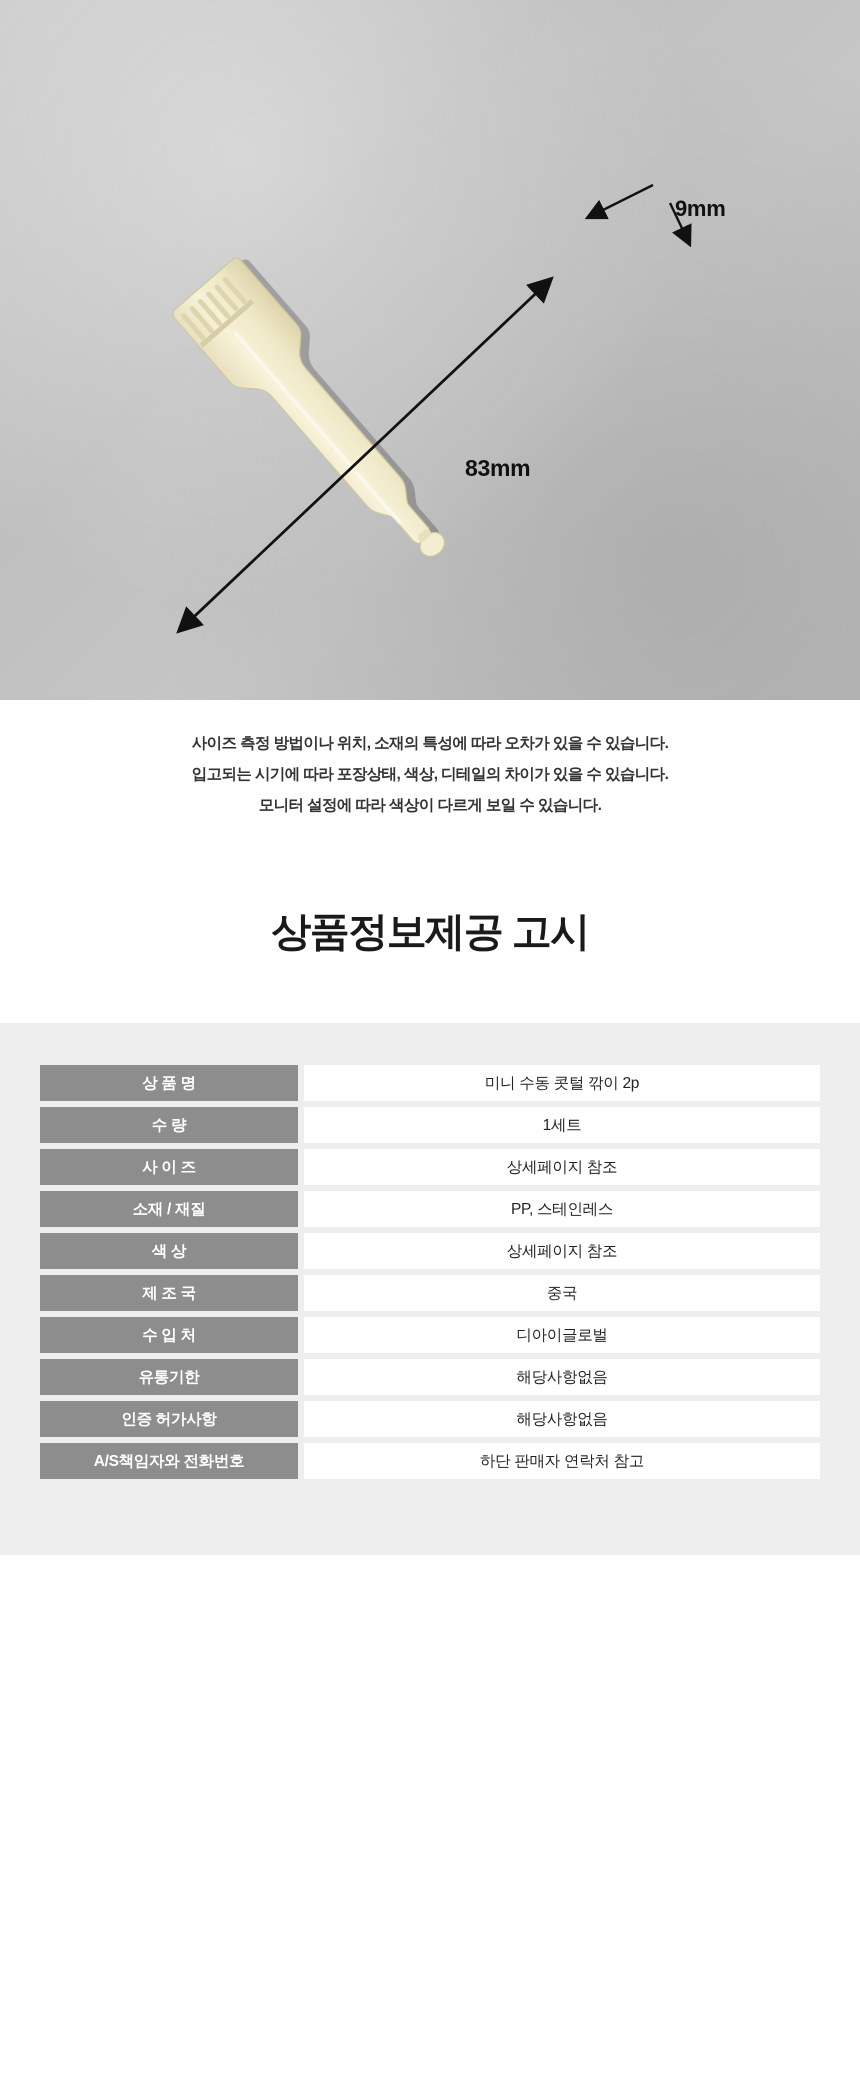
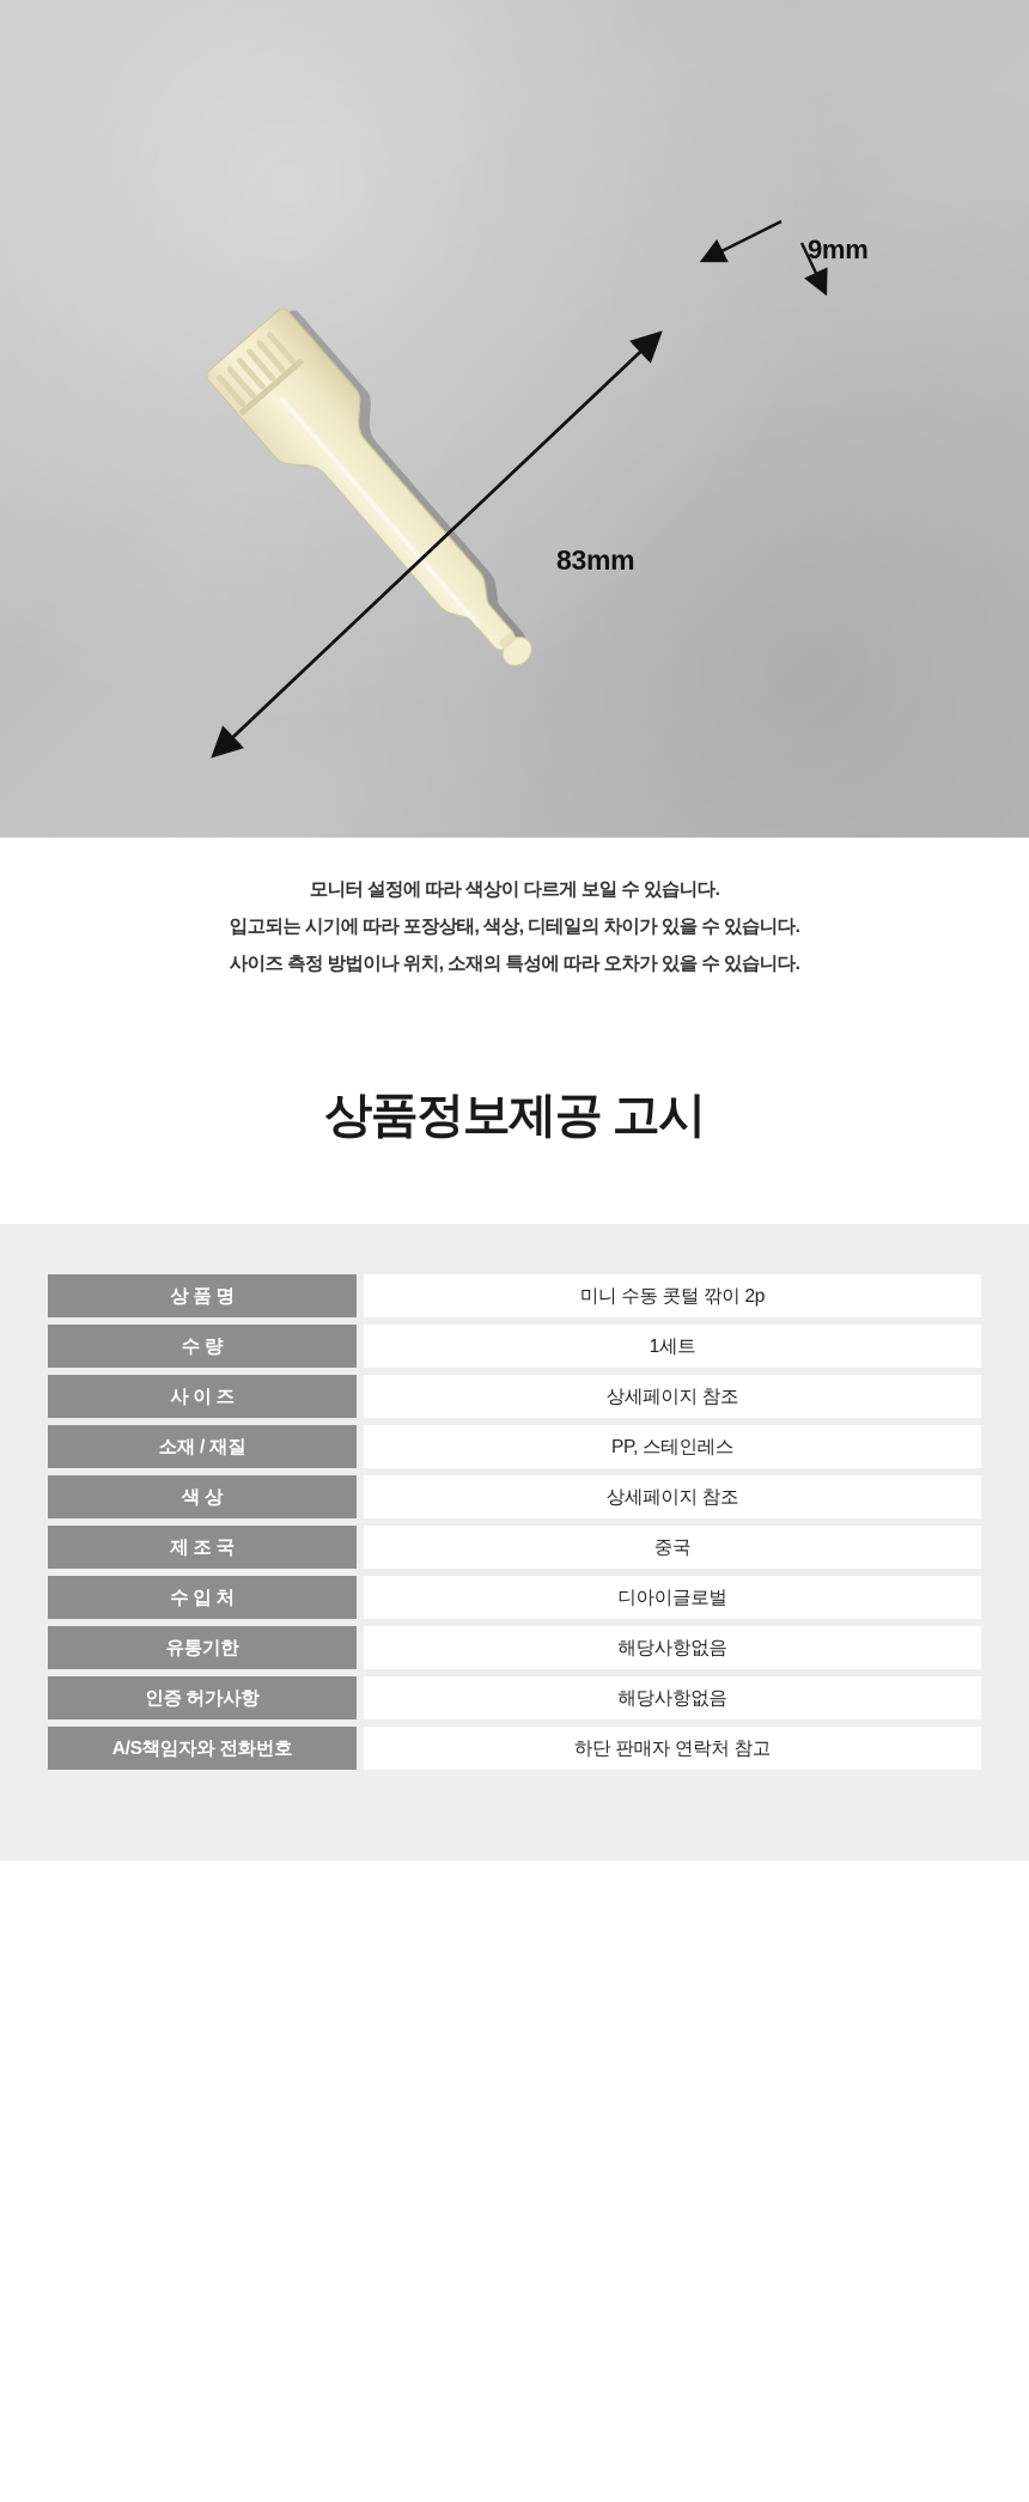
  9mm
  83mm
- 사이즈 측정 방법이나 위치, 소재의 특성에 따라 오차가 있을 수 있습니다.
+ 모니터 설정에 따라 색상이 다르게 보일 수 있습니다.
  입고되는 시기에 따라 포장상태, 색상, 디테일의 차이가 있을 수 있습니다.
- 모니터 설정에 따라 색상이 다르게 보일 수 있습니다.
+ 사이즈 측정 방법이나 위치, 소재의 특성에 따라 오차가 있을 수 있습니다.
  상품정보제공 고시
  상 품 명		미니 수동 콧털 깎이 2p
  수 량		1세트
  사 이 즈		상세페이지 참조
  소재 / 재질		PP, 스테인레스
  색 상		상세페이지 참조
  제 조 국		중국
  수 입 처		디아이글로벌
  유통기한		해당사항없음
  인증 허가사항		해당사항없음
  A/S책임자와 전화번호		하단 판매자 연락처 참고
